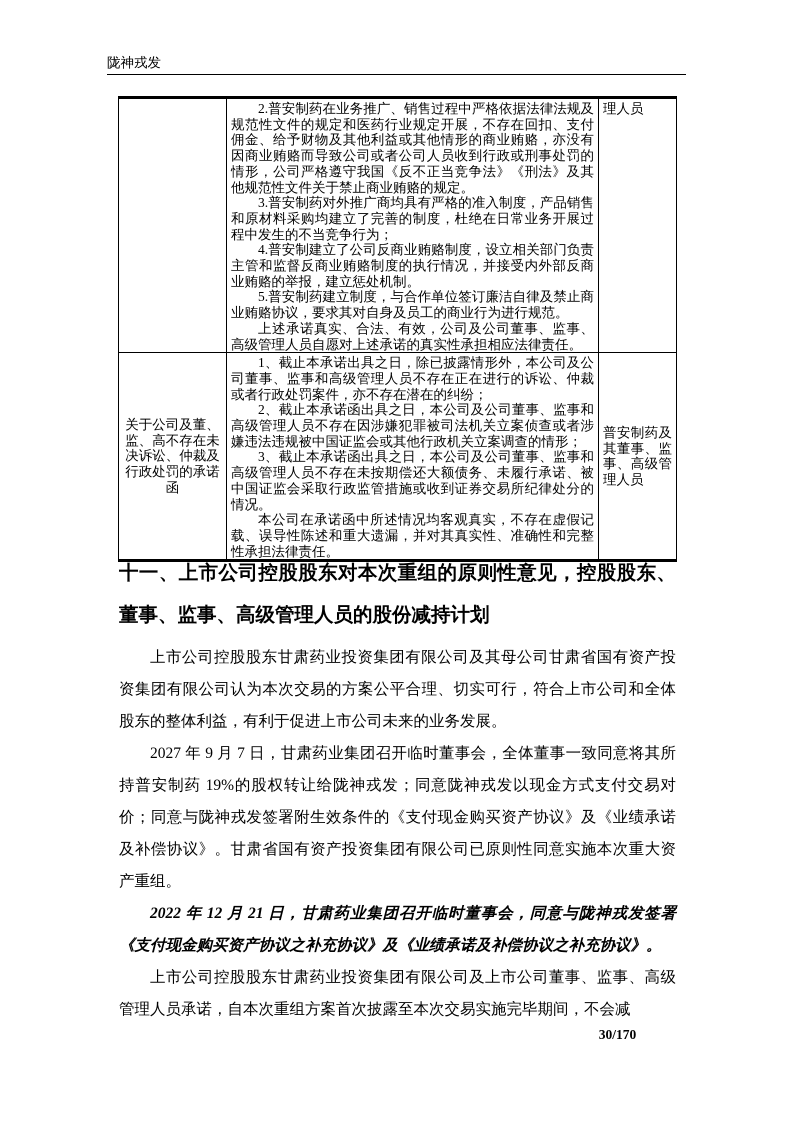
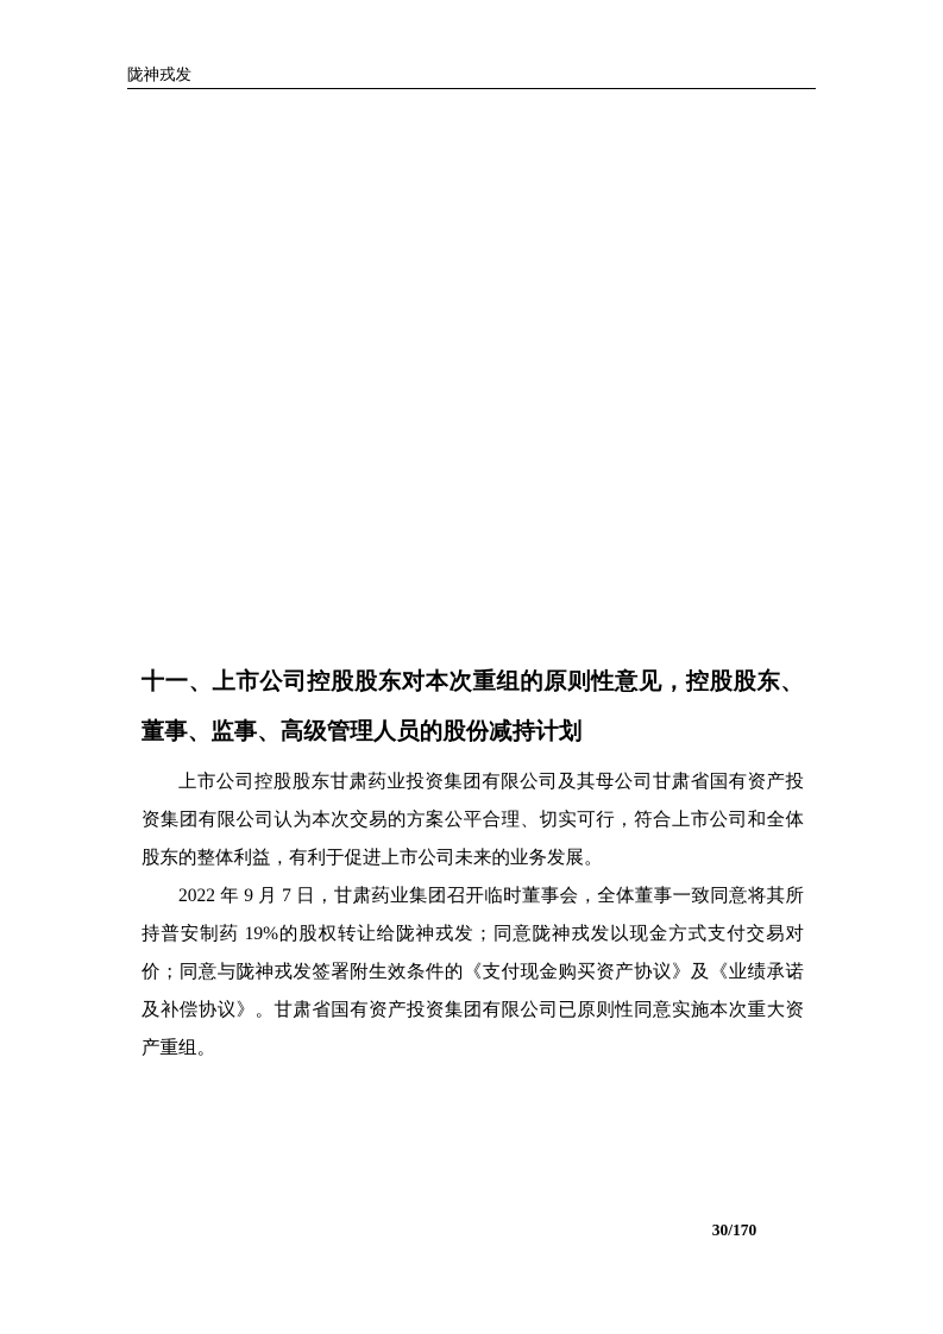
  陇神戎发
- 	2.普安制药在业务推广、销售过程中严格依据法律法规及规范性文件的规定和医药行业规定开展，不存在回扣、支付佣金、给予财物及其他利益或其他情形的商业贿赂，亦没有因商业贿赂而导致公司或者公司人员收到行政或刑事处罚的情形，公司严格遵守我国《反不正当竞争法》《刑法》及其他规范性文件关于禁止商业贿赂的规定。 3.普安制药对外推广商均具有严格的准入制度，产品销售和原材料采购均建立了完善的制度，杜绝在日常业务开展过程中发生的不当竞争行为； 4.普安制建立了公司反商业贿赂制度，设立相关部门负责主管和监督反商业贿赂制度的执行情况，并接受内外部反商业贿赂的举报，建立惩处机制。 5.普安制药建立制度，与合作单位签订廉洁自律及禁止商业贿赂协议，要求其对自身及员工的商业行为进行规范。 上述承诺真实、合法、有效，公司及公司董事、监事、高级管理人员自愿对上述承诺的真实性承担相应法律责任。	理人员
- 关于公司及董、监、高不存在未决诉讼、仲裁及行政处罚的承诺函	1、截止本承诺出具之日，除已披露情形外，本公司及公司董事、监事和高级管理人员不存在正在进行的诉讼、仲裁或者行政处罚案件，亦不存在潜在的纠纷； 2、截止本承诺函出具之日，本公司及公司董事、监事和高级管理人员不存在因涉嫌犯罪被司法机关立案侦查或者涉嫌违法违规被中国证监会或其他行政机关立案调查的情形； 3、截止本承诺函出具之日，本公司及公司董事、监事和高级管理人员不存在未按期偿还大额债务、未履行承诺、被中国证监会采取行政监管措施或收到证券交易所纪律处分的情况。 本公司在承诺函中所述情况均客观真实，不存在虚假记载、误导性陈述和重大遗漏，并对其真实性、准确性和完整性承担法律责任。	普安制药及其董事、监事、高级管理人员
  十一、上市公司控股股东对本次重组的原则性意见，控股股东、董事、监事、高级管理人员的股份减持计划
  上市公司控股股东甘肃药业投资集团有限公司及其母公司甘肃省国有资产投资集团有限公司认为本次交易的方案公平合理、切实可行，符合上市公司和全体股东的整体利益，有利于促进上市公司未来的业务发展。
- 2027 年 9 月 7 日，甘肃药业集团召开临时董事会，全体董事一致同意将其所持普安制药 19%的股权转让给陇神戎发；同意陇神戎发以现金方式支付交易对价；同意与陇神戎发签署附生效条件的《支付现金购买资产协议》及《业绩承诺及补偿协议》。甘肃省国有资产投资集团有限公司已原则性同意实施本次重大资产重组。
+ 2022 年 9 月 7 日，甘肃药业集团召开临时董事会，全体董事一致同意将其所持普安制药 19%的股权转让给陇神戎发；同意陇神戎发以现金方式支付交易对价；同意与陇神戎发签署附生效条件的《支付现金购买资产协议》及《业绩承诺及补偿协议》。甘肃省国有资产投资集团有限公司已原则性同意实施本次重大资产重组。
- 2022 年 12 月 21 日，甘肃药业集团召开临时董事会，同意与陇神戎发签署《支付现金购买资产协议之补充协议》及《业绩承诺及补偿协议之补充协议》。
- 上市公司控股股东甘肃药业投资集团有限公司及上市公司董事、监事、高级管理人员承诺，自本次重组方案首次披露至本次交易实施完毕期间，不会减
  30/170
